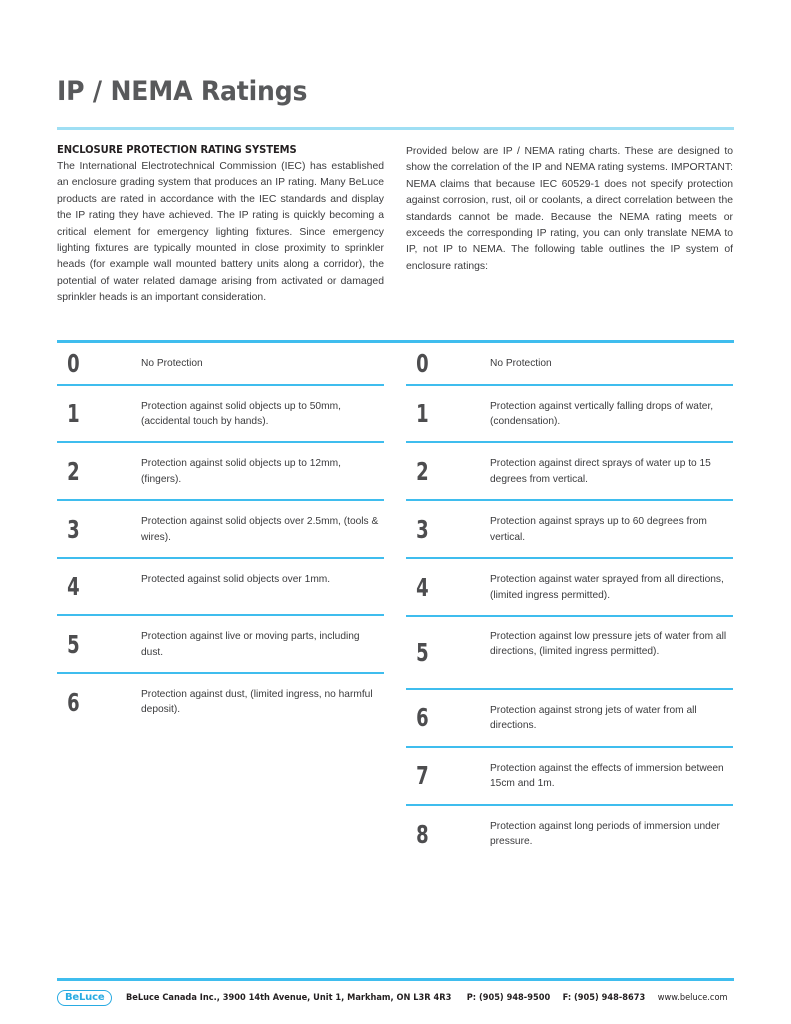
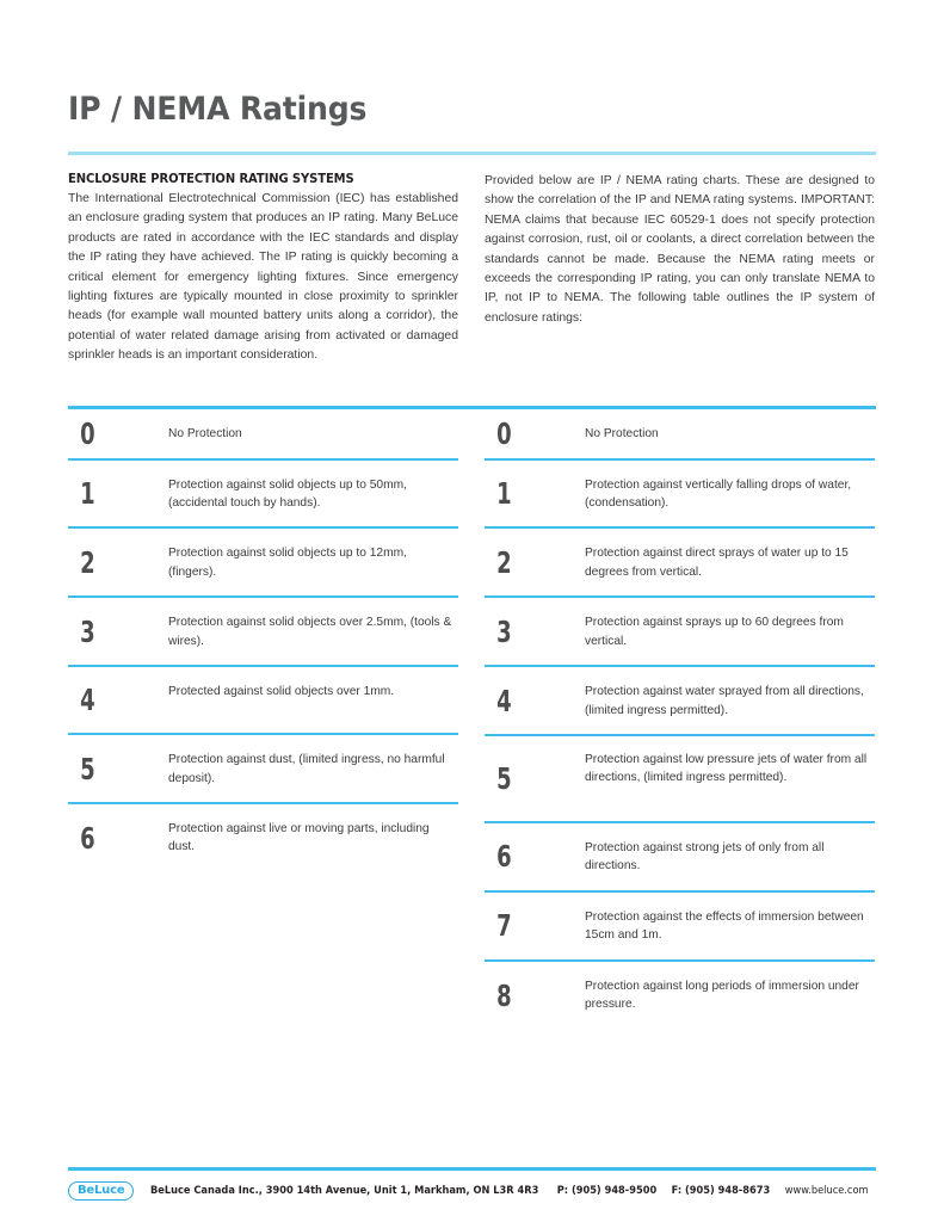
  IP / NEMA Ratings
  ENCLOSURE PROTECTION RATING SYSTEMS
  The International Electrotechnical Commission (IEC) has established an enclosure grading system that produces an IP rating. Many BeLuce products are rated in accordance with the IEC standards and display the IP rating they have achieved. The IP rating is quickly becoming a critical element for emergency lighting fixtures. Since emergency lighting fixtures are typically mounted in close proximity to sprinkler heads (for example wall mounted battery units along a corridor), the potential of water related damage arising from activated or damaged sprinkler heads is an important consideration.
  Provided below are IP / NEMA rating charts. These are designed to show the correlation of the IP and NEMA rating systems. IMPORTANT: NEMA claims that because IEC 60529-1 does not specify protection against corrosion, rust, oil or coolants, a direct correlation between the standards cannot be made. Because the NEMA rating meets or exceeds the corresponding IP rating, you can only translate NEMA to IP, not IP to NEMA. The following table outlines the IP system of enclosure ratings:
  0
  No Protection
  1
  Protection against solid objects up to 50mm, (accidental touch by hands).
  2
  Protection against solid objects up to 12mm, (fingers).
  3
  Protection against solid objects over 2.5mm, (tools & wires).
  4
  Protected against solid objects over 1mm.
  5
- Protection against live or moving parts, including dust.
+ Protection against dust, (limited ingress, no harmful deposit).
  6
- Protection against dust, (limited ingress, no harmful deposit).
+ Protection against live or moving parts, including dust.
  0
  No Protection
  1
  Protection against vertically falling drops of water, (condensation).
  2
  Protection against direct sprays of water up to 15 degrees from vertical.
  3
  Protection against sprays up to 60 degrees from vertical.
  4
  Protection against water sprayed from all directions, (limited ingress permitted).
  5
  Protection against low pressure jets of water from all directions, (limited ingress permitted).
  6
- Protection against strong jets of water from all directions.
+ Protection against strong jets of only from all directions.
  7
  Protection against the effects of immersion between 15cm and 1m.
  8
  Protection against long periods of immersion under pressure.
  BeLuce
  BeLuce Canada Inc., 3900 14th Avenue, Unit 1, Markham, ON L3R 4R3 P: (905) 948-9500 F: (905) 948-8673 www.beluce.com
